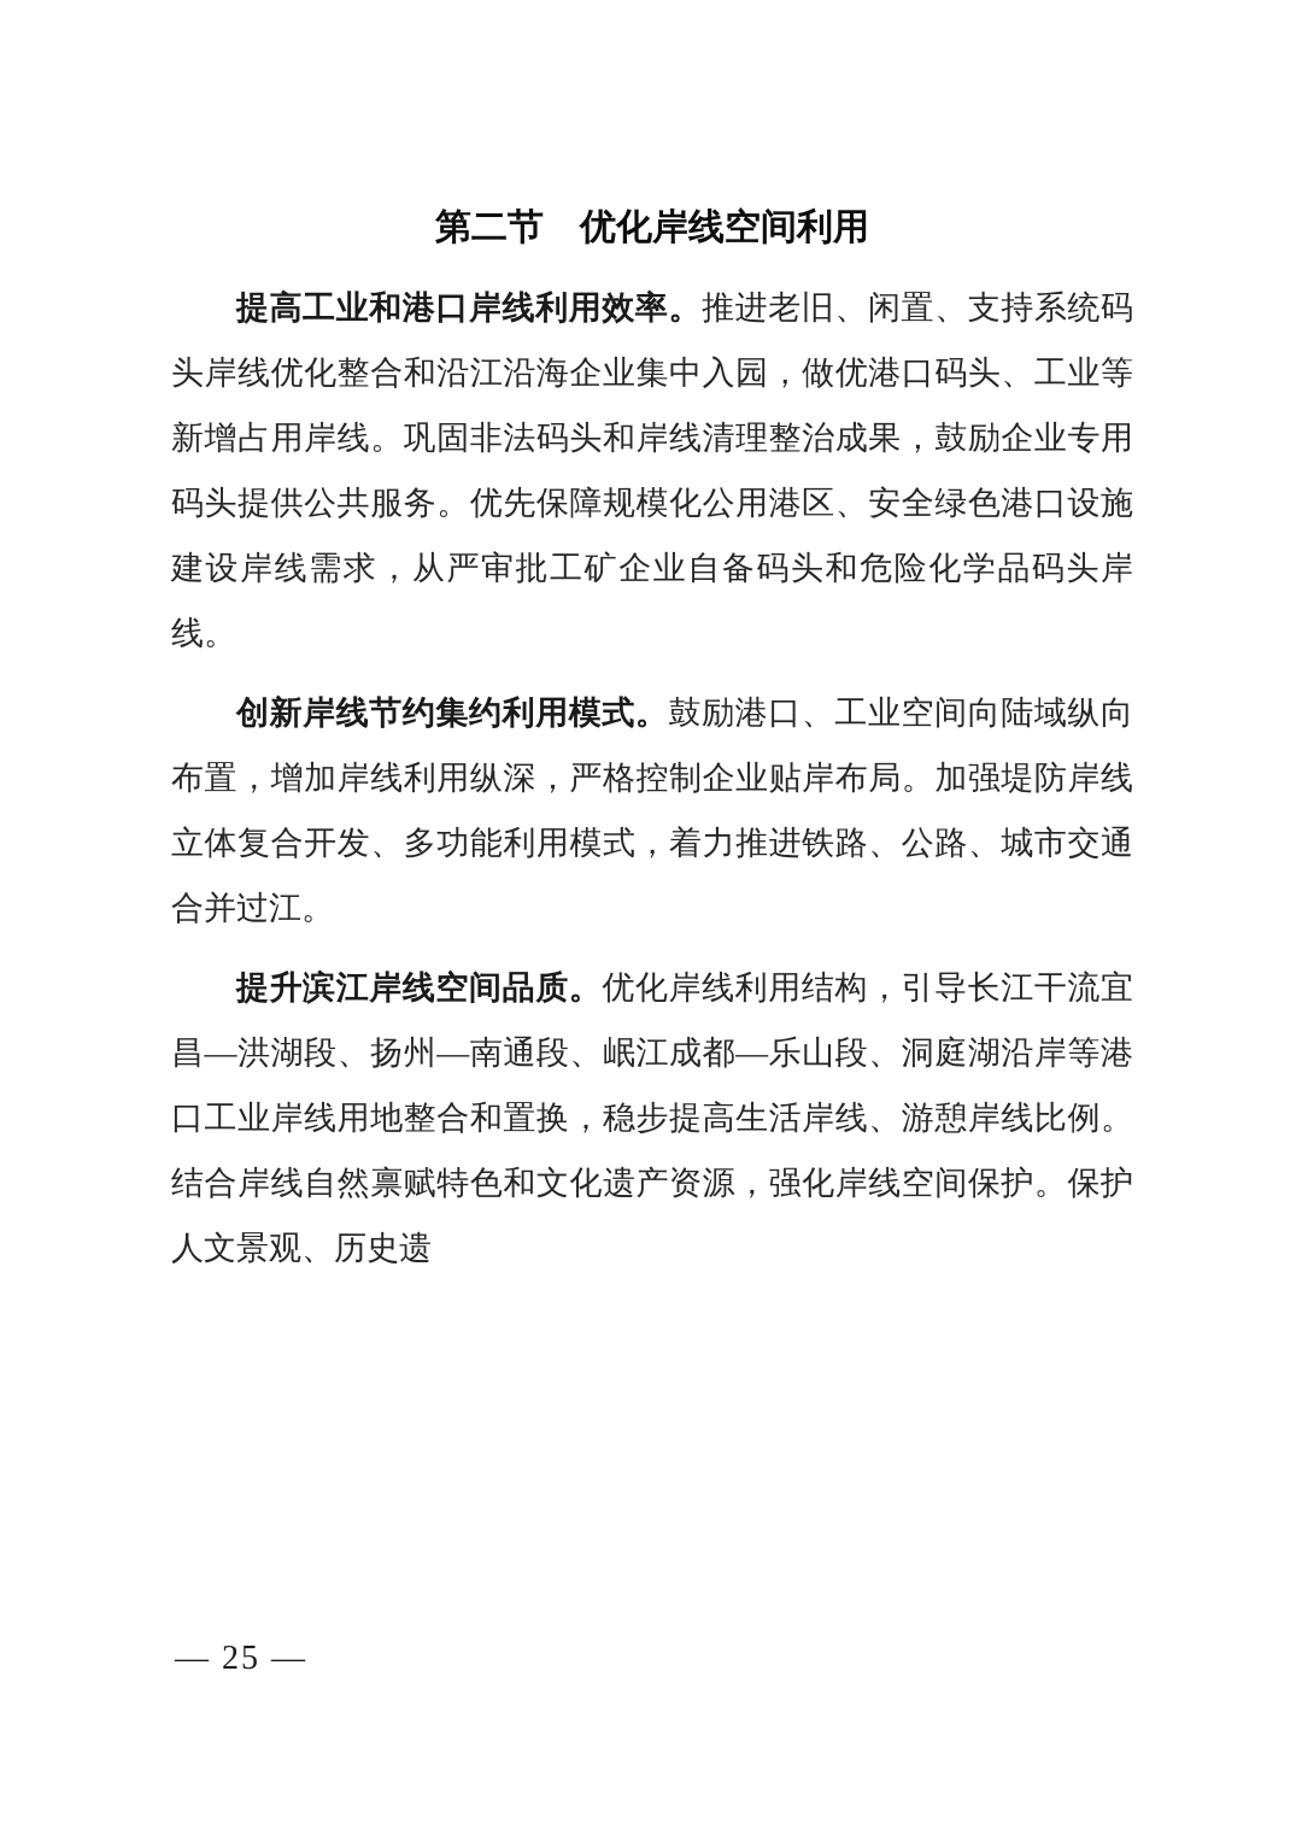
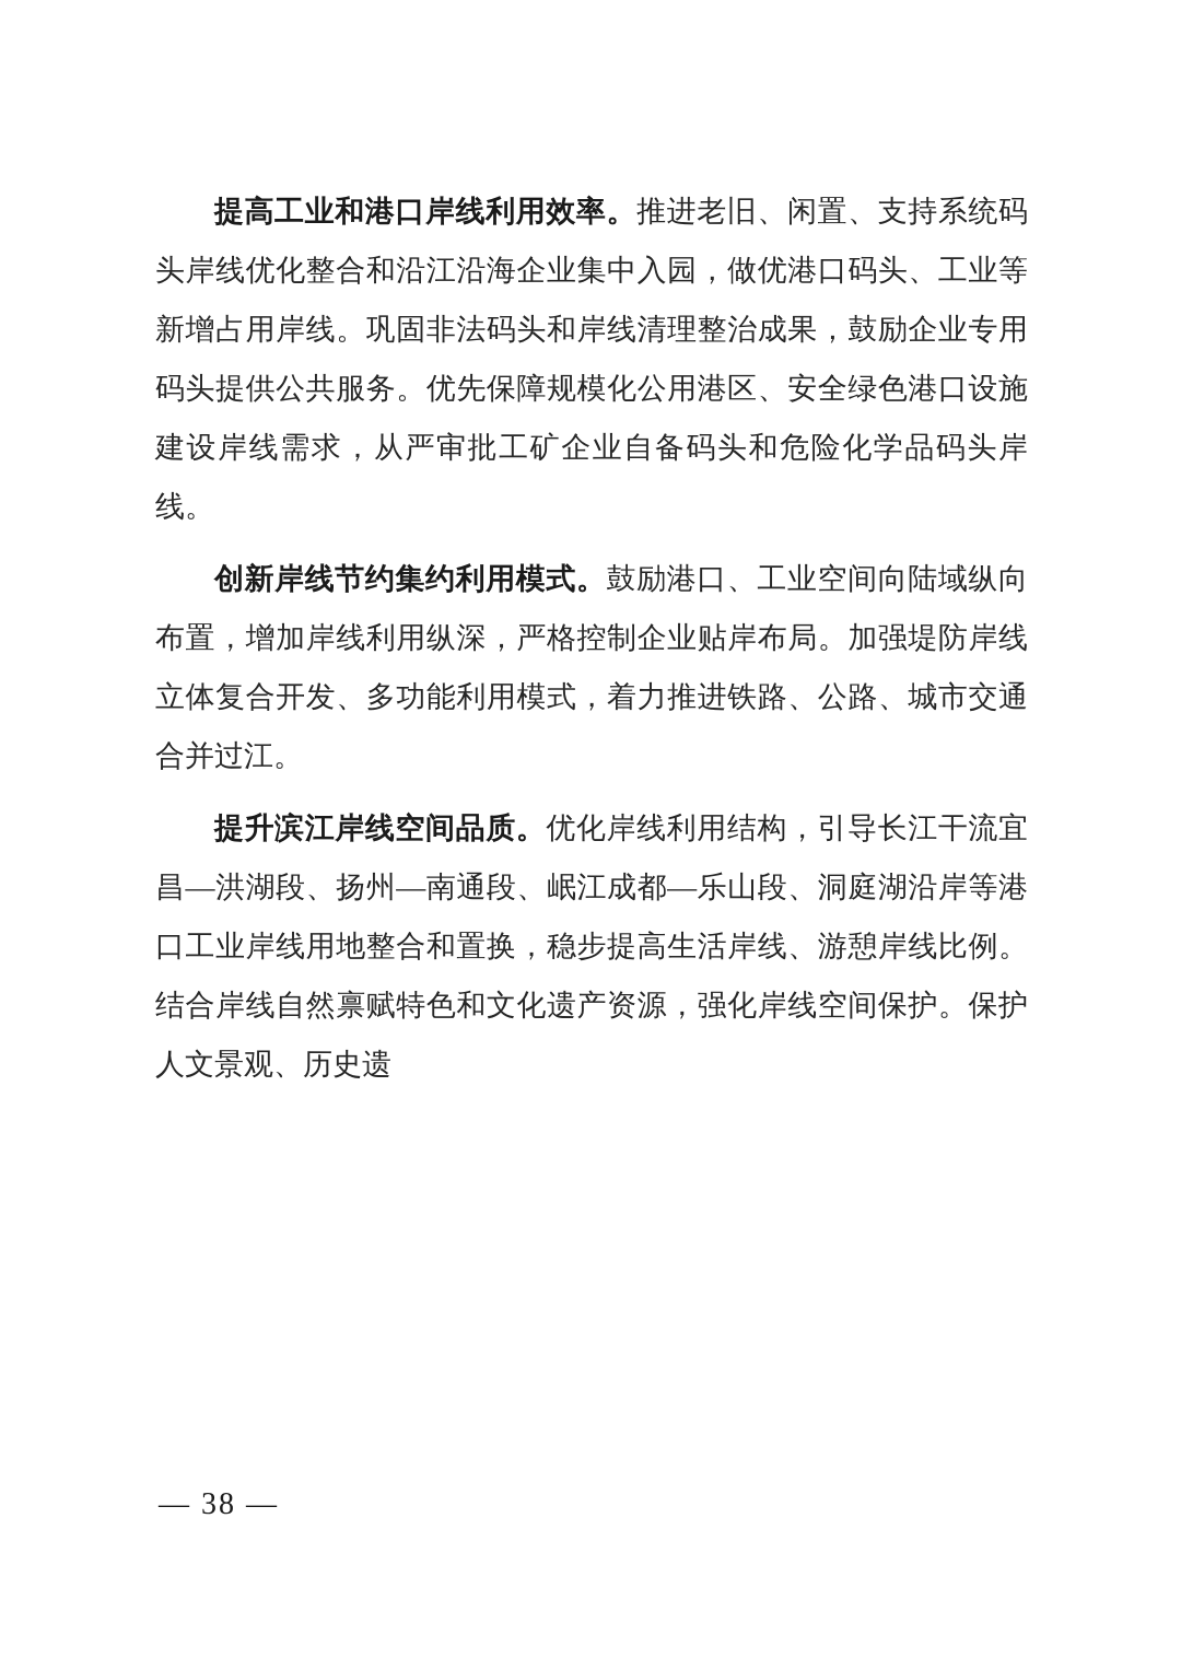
- 第二节 优化岸线空间利用
  提高工业和港口岸线利用效率。推进老旧、闲置、支持系统码头岸线优化整合和沿江沿海企业集中入园，做优港口码头、工业等新增占用岸线。巩固非法码头和岸线清理整治成果，鼓励企业专用码头提供公共服务。优先保障规模化公用港区、安全绿色港口设施建设岸线需求，从严审批工矿企业自备码头和危险化学品码头岸线。
  创新岸线节约集约利用模式。鼓励港口、工业空间向陆域纵向布置，增加岸线利用纵深，严格控制企业贴岸布局。加强堤防岸线立体复合开发、多功能利用模式，着力推进铁路、公路、城市交通合并过江。
  提升滨江岸线空间品质。优化岸线利用结构，引导长江干流宜昌—洪湖段、扬州—南通段、岷江成都—乐山段、洞庭湖沿岸等港口工业岸线用地整合和置换，稳步提高生活岸线、游憩岸线比例。结合岸线自然禀赋特色和文化遗产资源，强化岸线空间保护。保护人文景观、历史遗
- — 25 —
+ — 38 —
